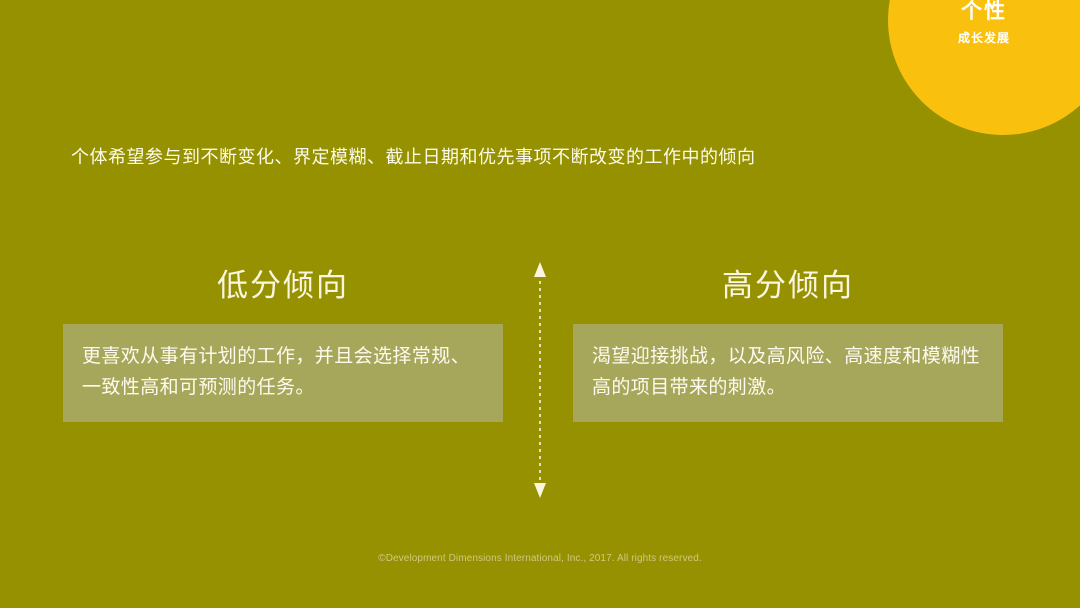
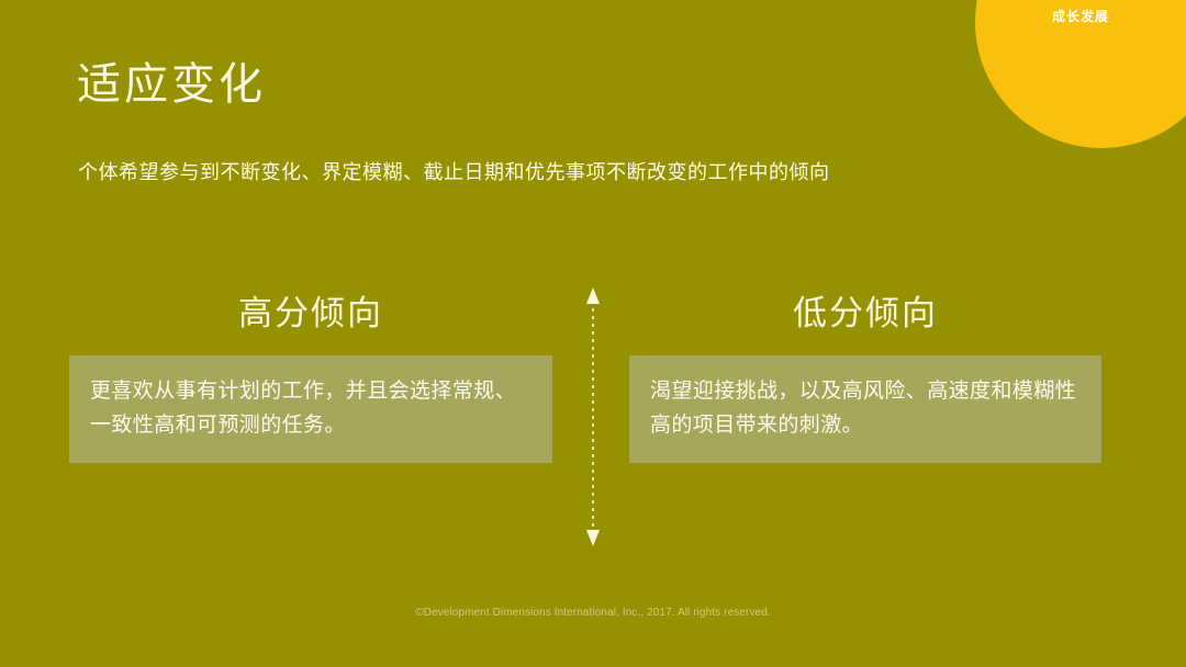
- 个性
  成长发展
+ 适应变化
  个体希望参与到不断变化、界定模糊、截止日期和优先事项不断改变的工作中的倾向
- 低分倾向
+ 高分倾向
  更喜欢从事有计划的工作，并且会选择常规、一致性高和可预测的任务。
- 高分倾向
+ 低分倾向
  渴望迎接挑战，以及高风险、高速度和模糊性高的项目带来的刺激。
  ©Development Dimensions International, Inc., 2017. All rights reserved.
